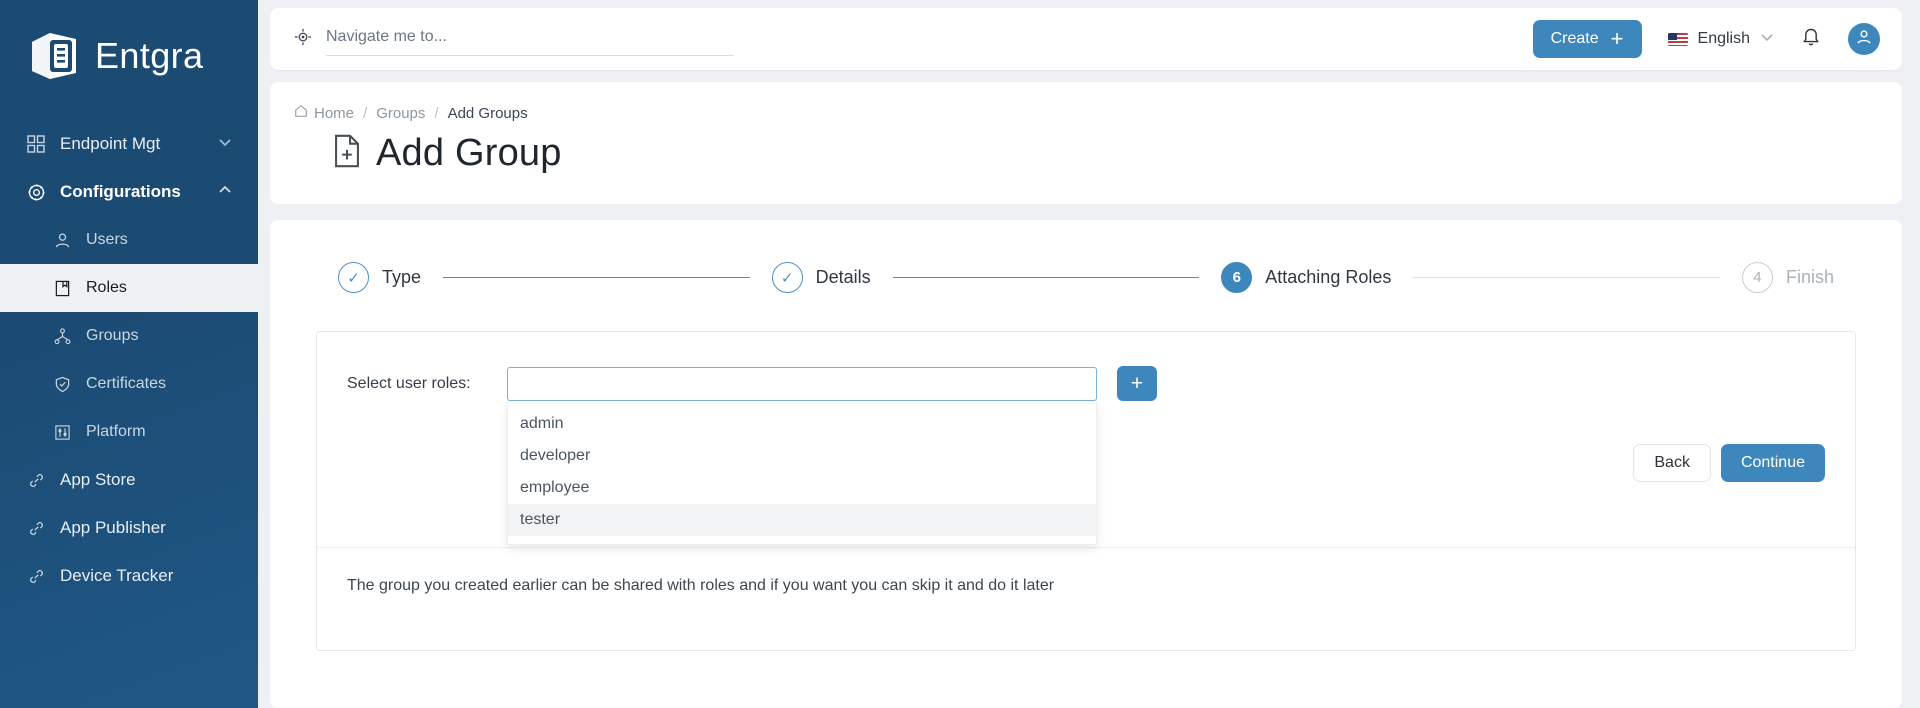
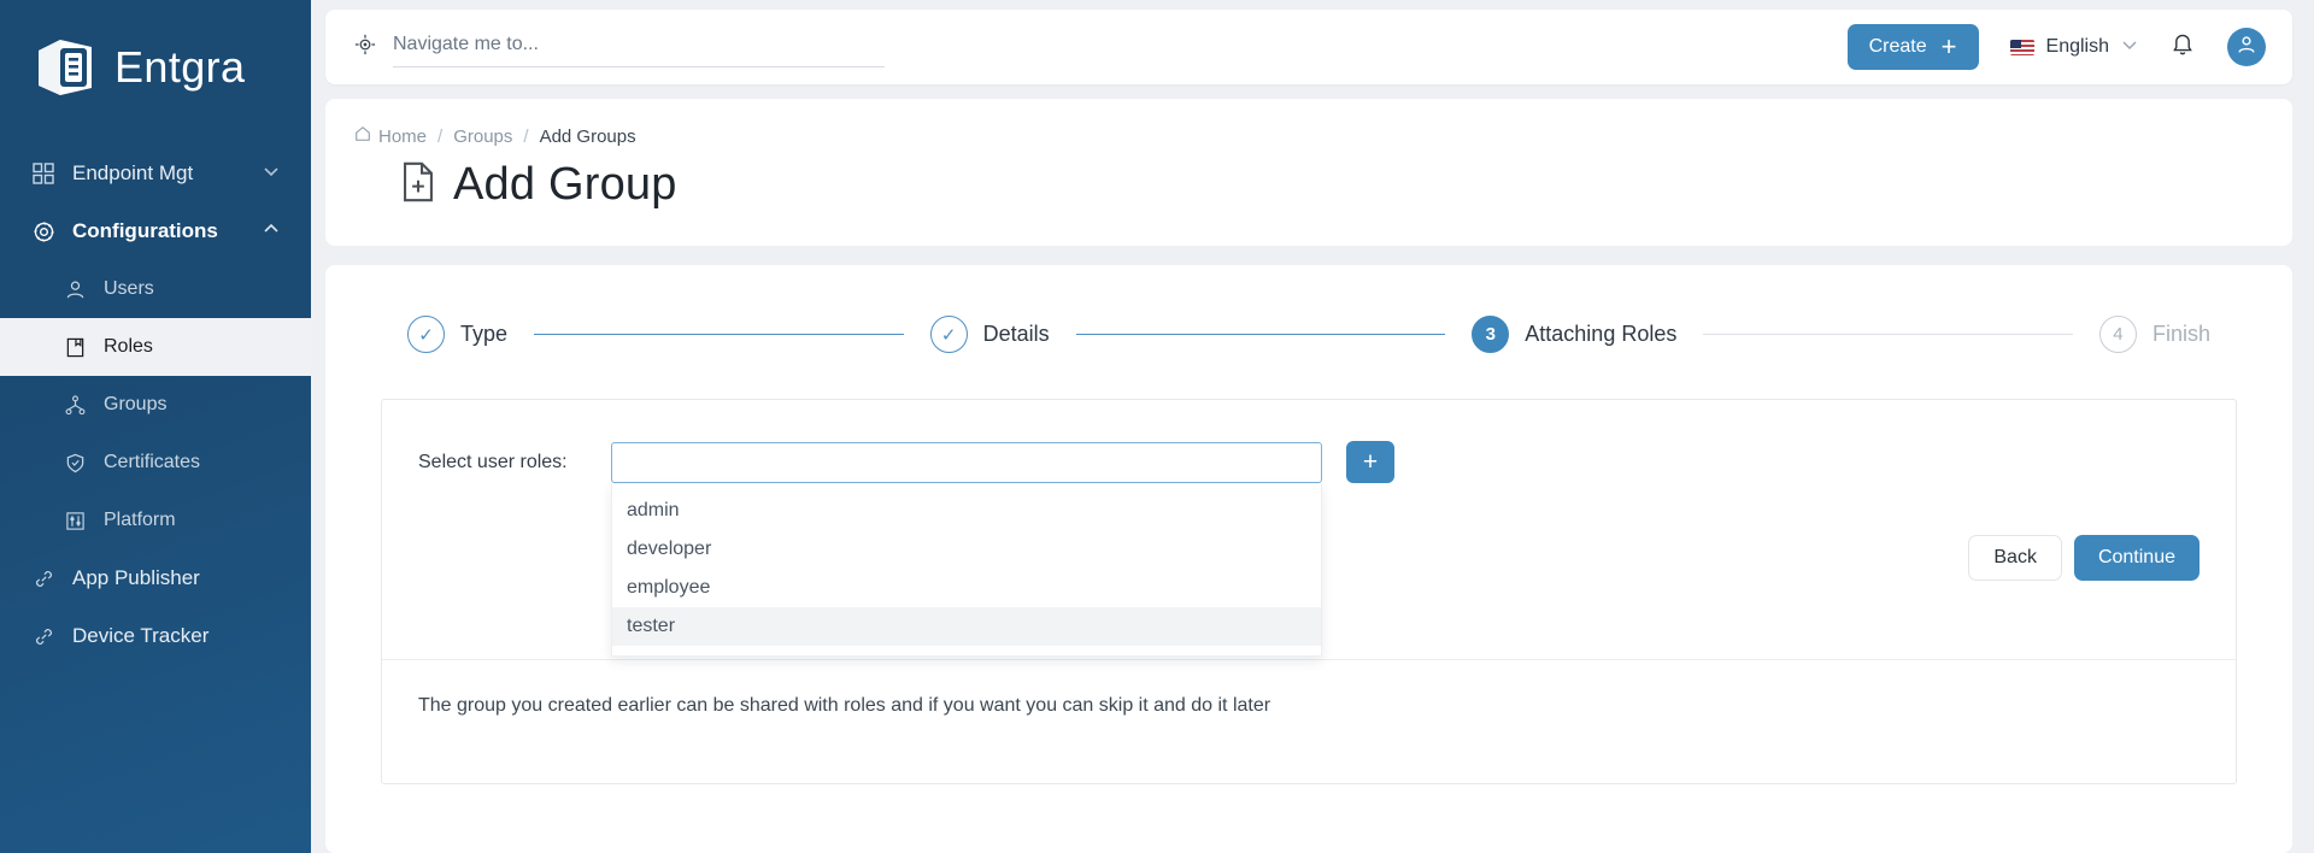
  Entgra
  Endpoint Mgt
  Configurations
  Users
  Roles
  Groups
  Certificates
  Platform
- App Store
  App Publisher
  Device Tracker
  Navigate me to...
  Create
  +
  English
  Home
  /
  Groups
  /
  Add Groups
  Add Group
  ✓
  Type
  ✓
  Details
- 6
+ 3
  Attaching Roles
  4
  Finish
  Select user roles:
  admin
  developer
  employee
  tester
  +
  Back
  Continue
  The group you created earlier can be shared with roles and if you want you can skip it and do it later
